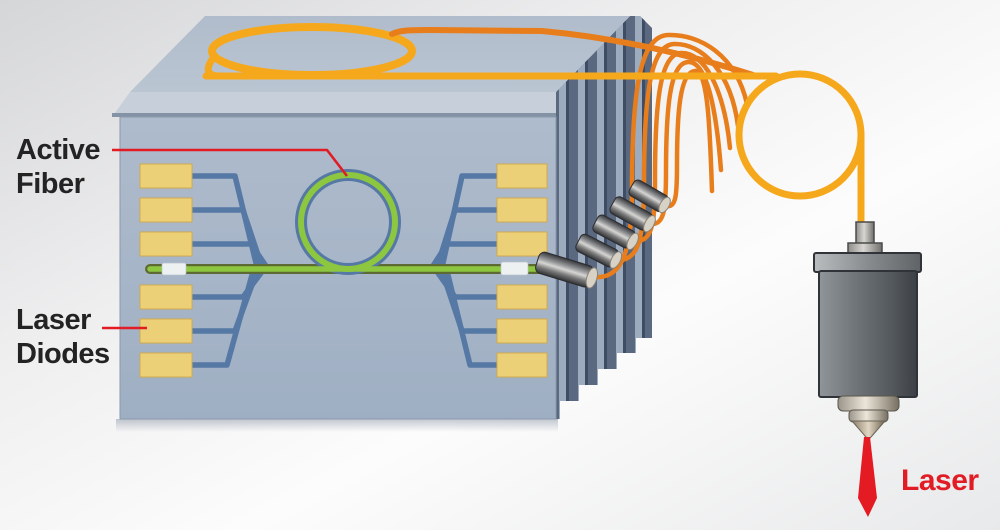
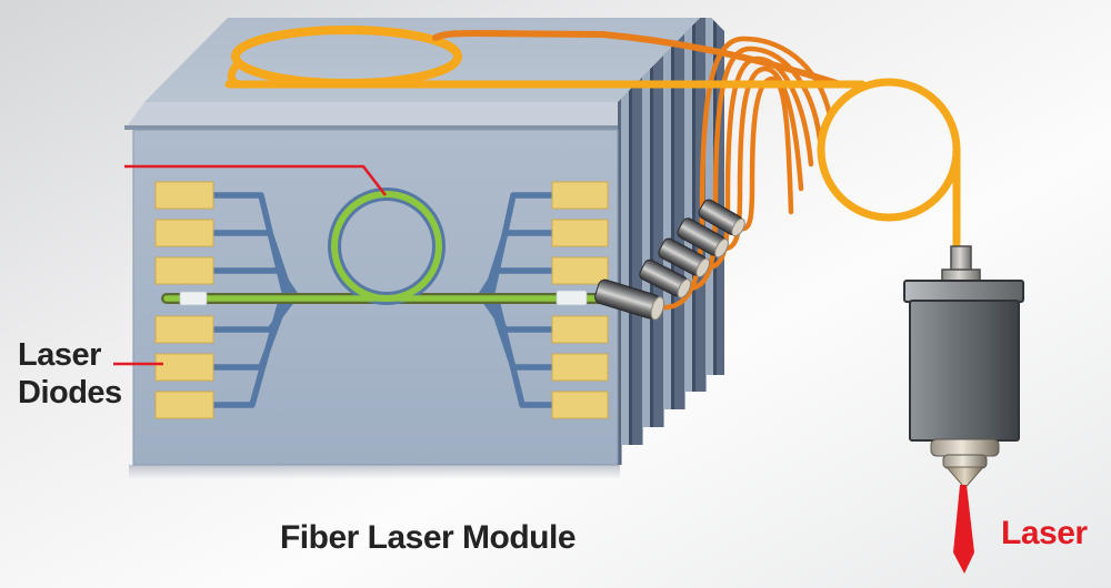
- Active
- Fiber
  Laser
  Diodes
+ Fiber Laser Module
  Laser
